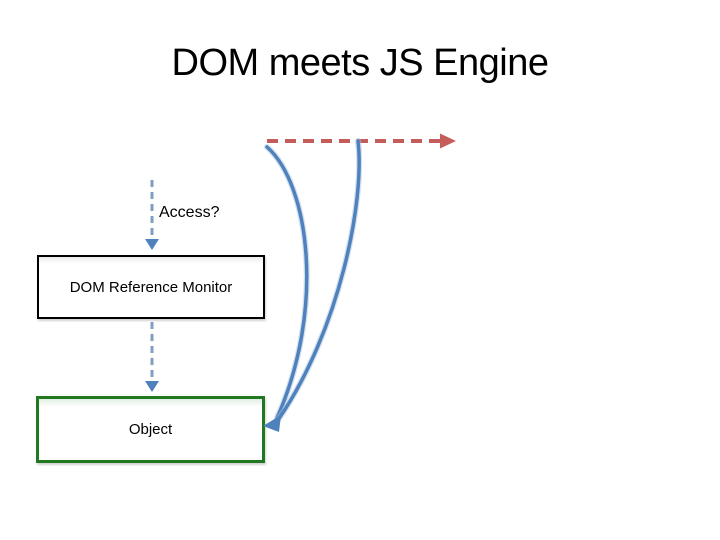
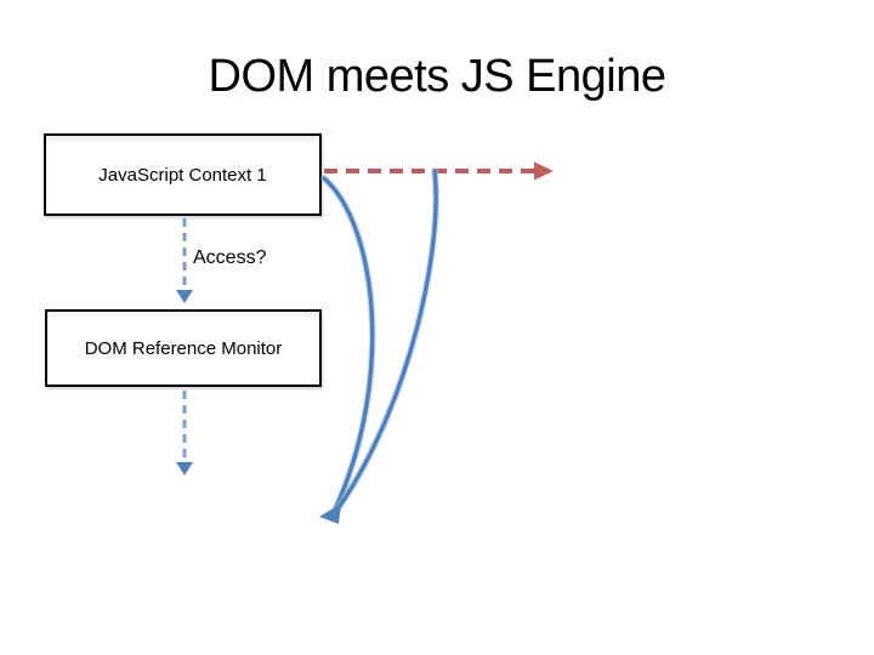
  DOM meets JS Engine
+ JavaScript Context 1
  DOM Reference Monitor
- Object
  Access?
